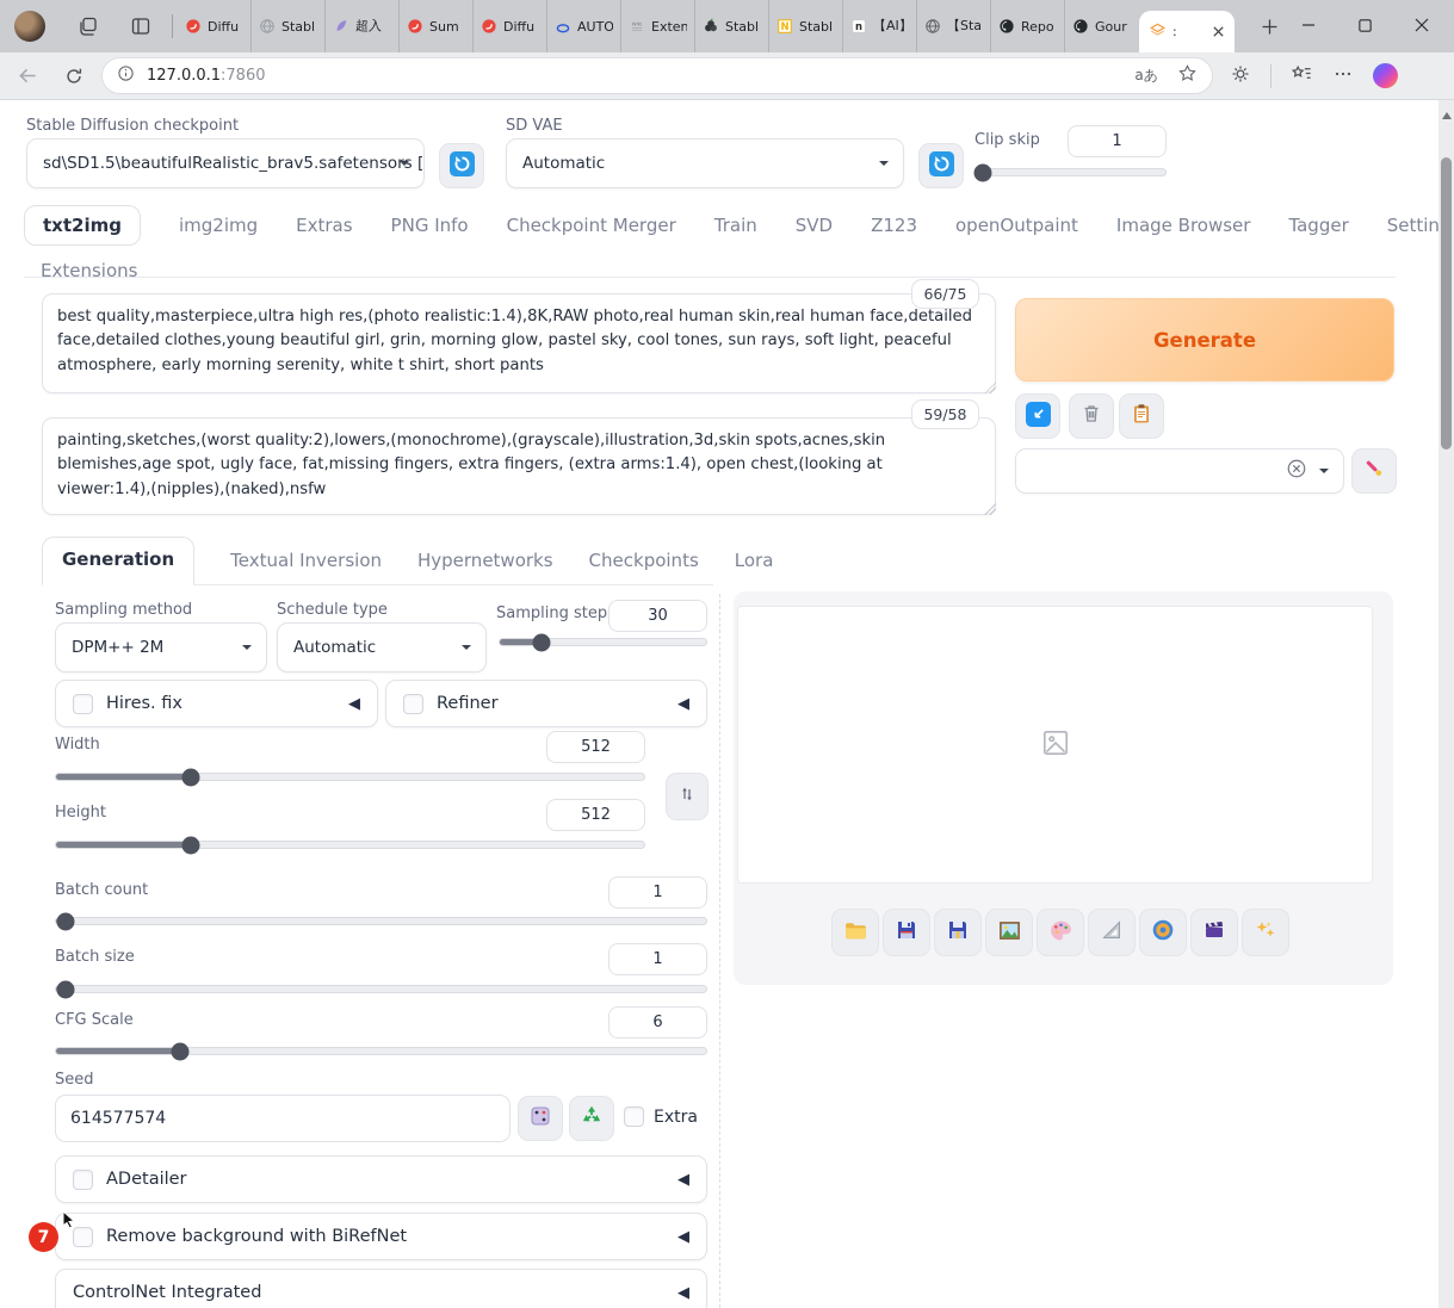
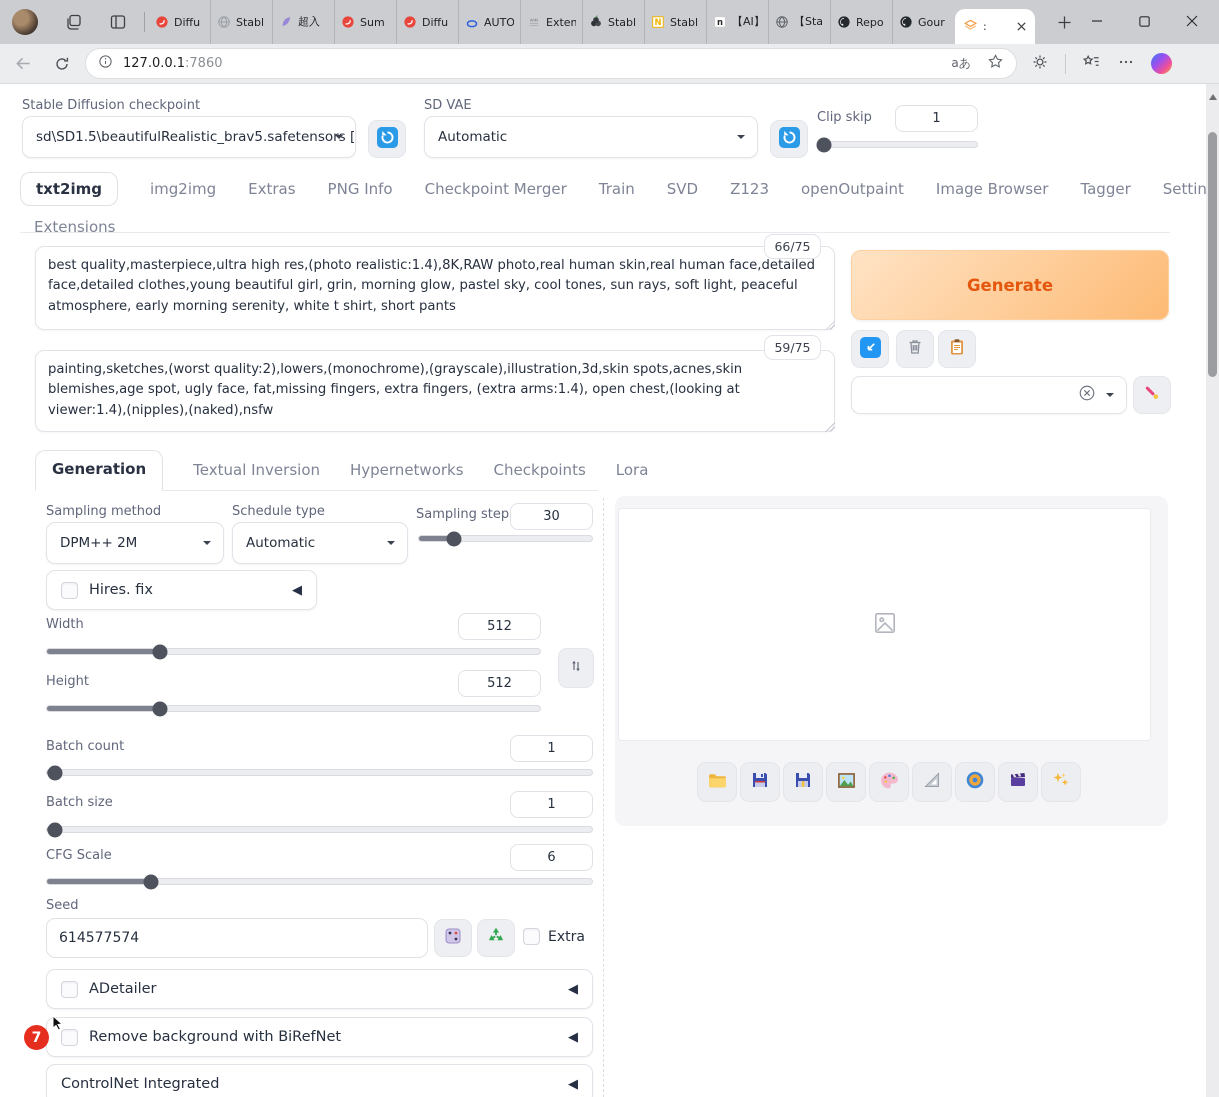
  Diffu
  Stabl
  超入
  Sum
  Diffu
  AUTO
  Exten
  Stabl
  N
  Stabl
  n
  【AI】
  【Sta
  Repo
  Gour
  :
  127.0.0.1:7860
  aあ
  Stable Diffusion checkpoint
  sd\SD1.5\beautifulRealistic_brav5.safetensors [
  SD VAE
  Automatic
  Clip skip
  1
  txt2img
  img2img
  Extras
  PNG Info
  Checkpoint Merger
  Train
  SVD
  Z123
  openOutpaint
  Image Browser
  Tagger
  Settin
  Extensions
  66/75
- 59/58
+ 59/75
  Generate
  Generation
  Textual Inversion
  Hypernetworks
  Checkpoints
  Lora
  Sampling method
  DPM++ 2M
  Schedule type
  Automatic
  Sampling step
  30
  Hires. fix
- Refiner
  Width
  512
  Height
  512
  Batch count
  1
  Batch size
  1
  CFG Scale
  6
  Seed
  614577574
  Extra
  ADetailer
  Remove background with BiRefNet
  ControlNet Integrated
  7
